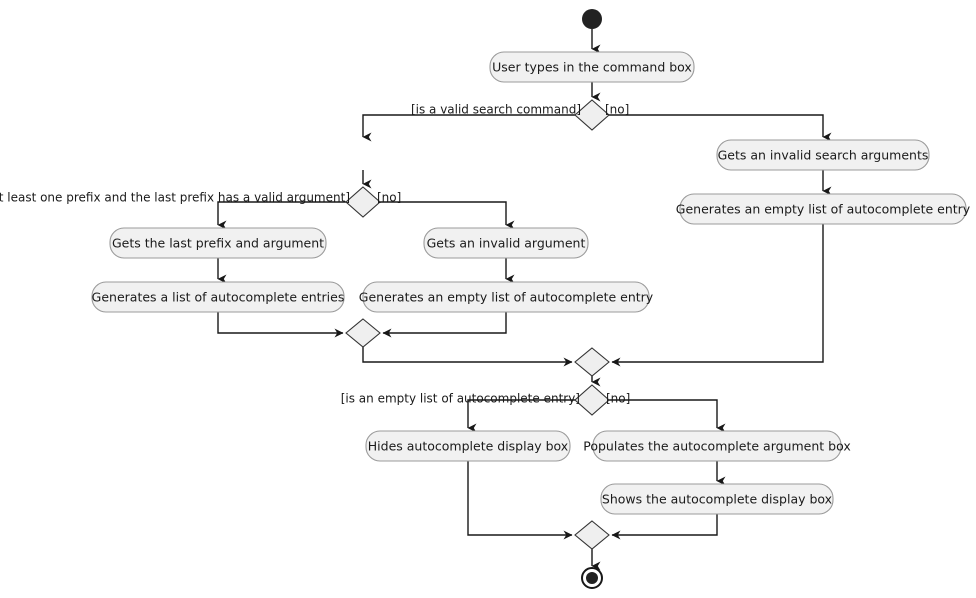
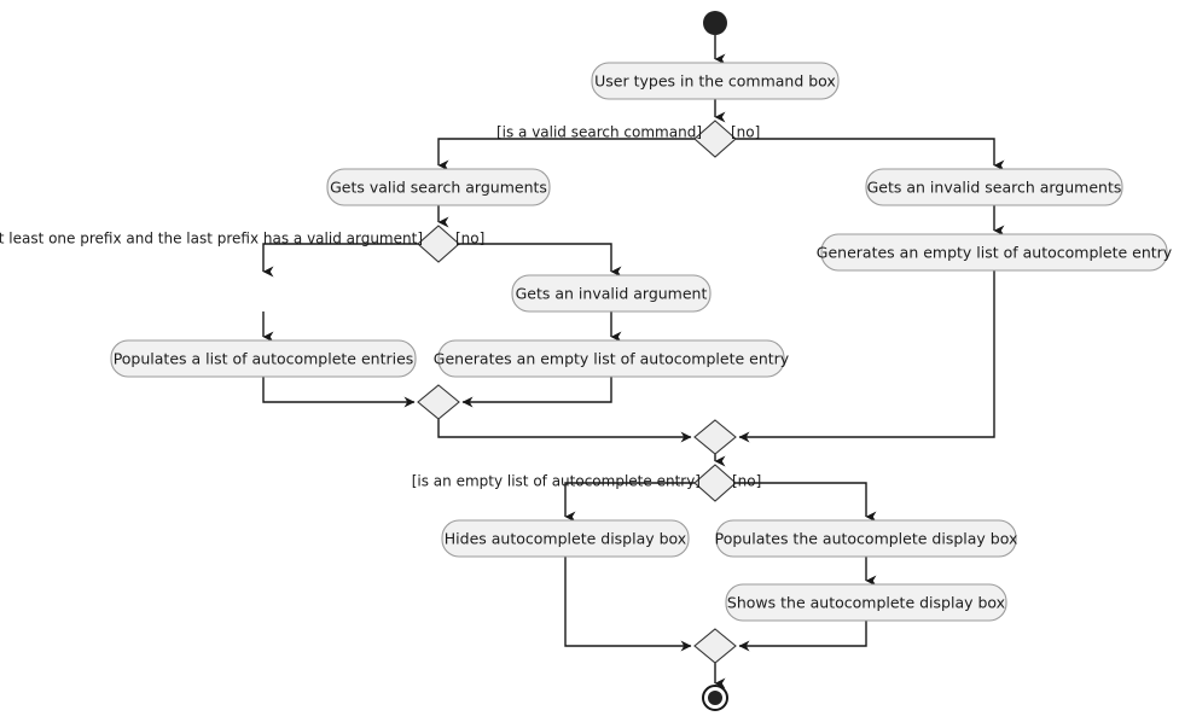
  User types in the command box
+ Gets valid search arguments
  Gets an invalid search arguments
  Generates an empty list of autocomplete entry
- Gets the last prefix and argument
  Gets an invalid argument
- Generates a list of autocomplete entries
+ Populates a list of autocomplete entries
  Generates an empty list of autocomplete entry
  Hides autocomplete display box
- Populates the autocomplete argument box
+ Populates the autocomplete display box
  Shows the autocomplete display box
  [is a valid search command]
  [no]
  t least one prefix and the last prefix has a valid argument]
  [no]
  [is an empty list of autocomplete entry]
  [no]
